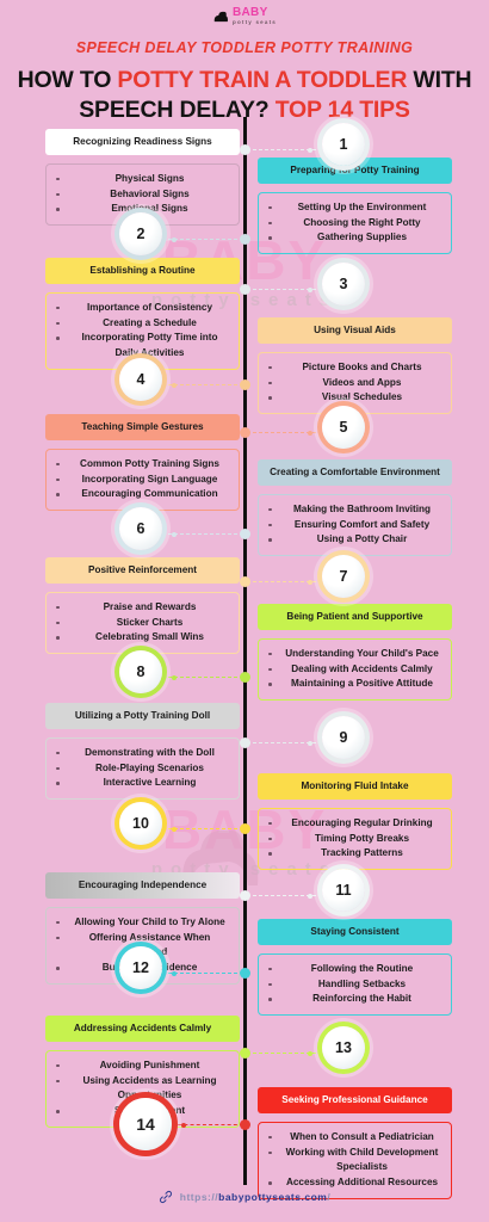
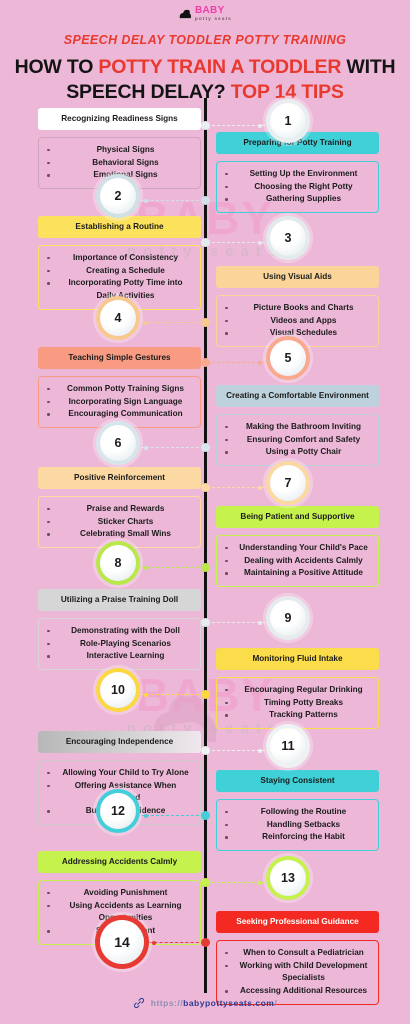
  potty seats
  BABY
  SPEECH DELAY TODDLER POTTY TRAINING
  HOW TO POTTY TRAIN A TODDLER WITH
  SPEECH DELAY? TOP 14 TIPS
  1
  Preparing for Potty Training
  Setting Up the Environment
  Choosing the Right Potty
  Gathering Supplies
  2
  Establishing a Routine
  Importance of Consistency
  Creating a Schedule
  Incorporating Potty Time into Daily Activities
  3
  Using Visual Aids
  Picture Books and Charts
  Videos and Apps
  Visual Schedules
  4
  Teaching Simple Gestures
  Common Potty Training Signs
  Incorporating Sign Language
  Encouraging Communication
  5
  Creating a Comfortable Environment
  Making the Bathroom Inviting
  Ensuring Comfort and Safety
  Using a Potty Chair
  6
  Positive Reinforcement
  Praise and Rewards
  Sticker Charts
  Celebrating Small Wins
  7
  Being Patient and Supportive
  Understanding Your Child's Pace
  Dealing with Accidents Calmly
  Maintaining a Positive Attitude
  8
- Utilizing a Potty Training Doll
+ Utilizing a Praise Training Doll
  Demonstrating with the Doll
  Role-Playing Scenarios
  Interactive Learning
  9
  Monitoring Fluid Intake
  Encouraging Regular Drinking
  Timing Potty Breaks
  Tracking Patterns
  10
  Encouraging Independence
  Allowing Your Child to Try Alone
  Offering Assistance When ed
  11
  Staying Consistent
  Following the Routine
  Handling Setbacks
  Reinforcing the Habit
  12
  Addressing Accidents Calmly
  Avoiding Punishment
  Using Accidents as Learning Opportunities
  13
  Seeking Professional Guidance
  When to Consult a Pediatrician
  Working with Child Development Specialists
  Accessing Additional Resources
  14
  Recognizing Readiness Signs
  Physical Signs
  Behavioral Signs
  Emotional Signs
  https://babypottyseats.com/
